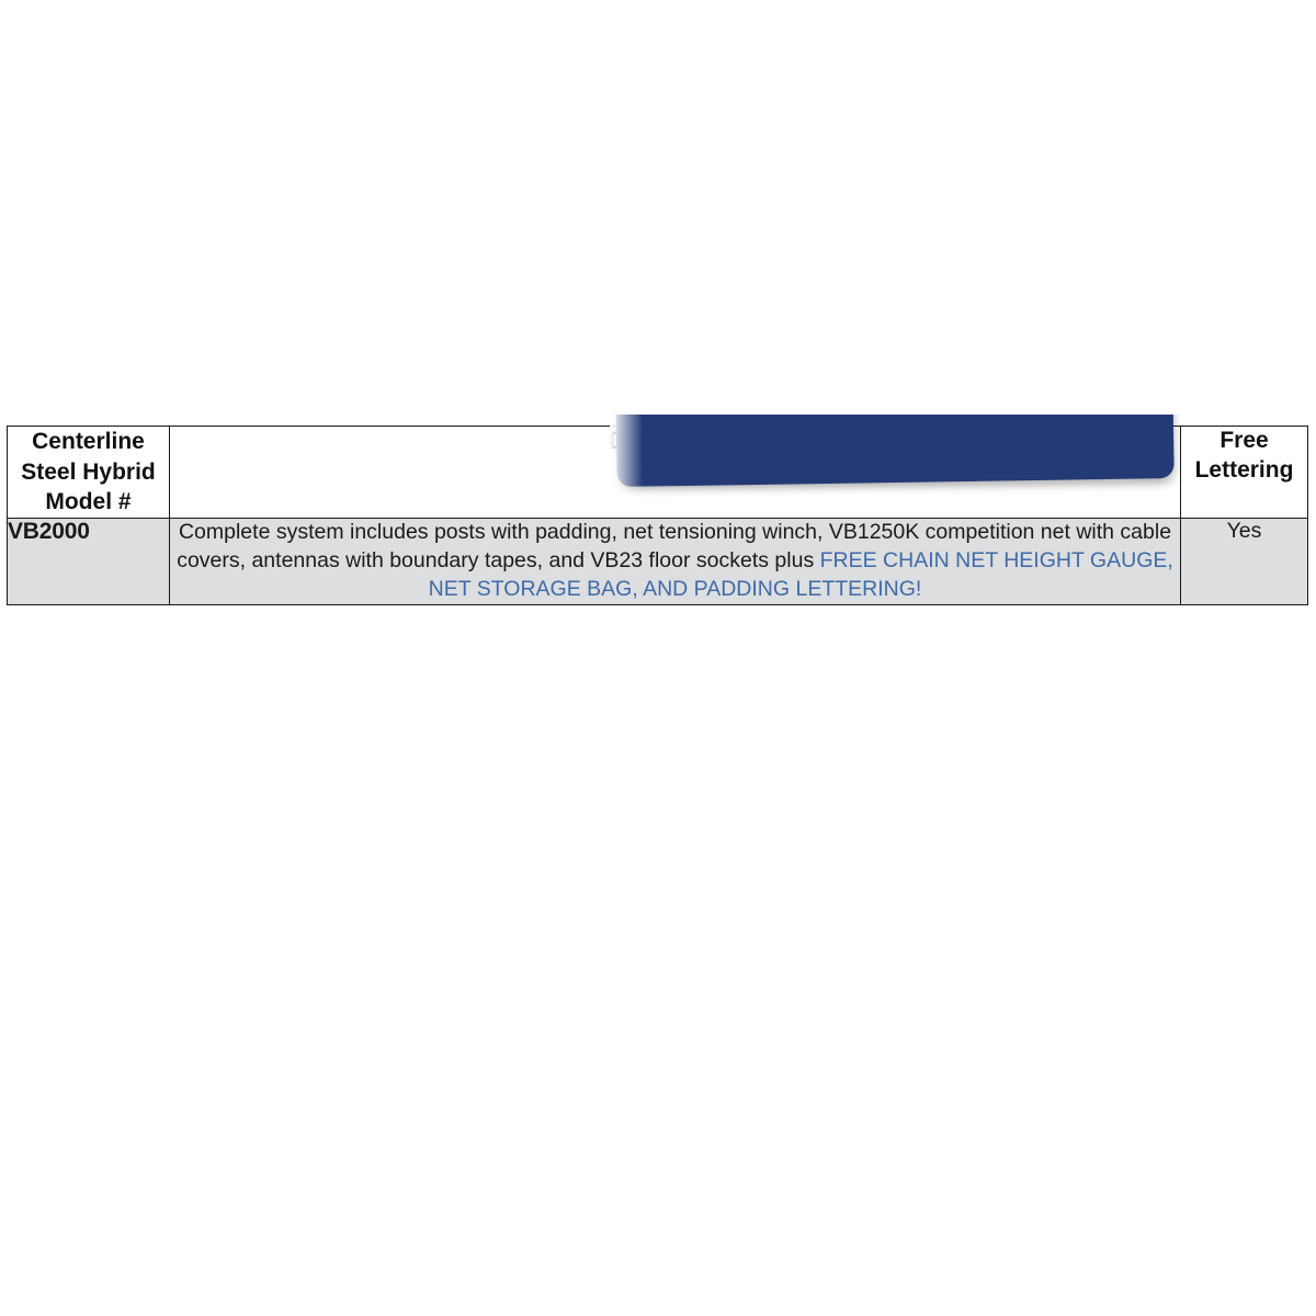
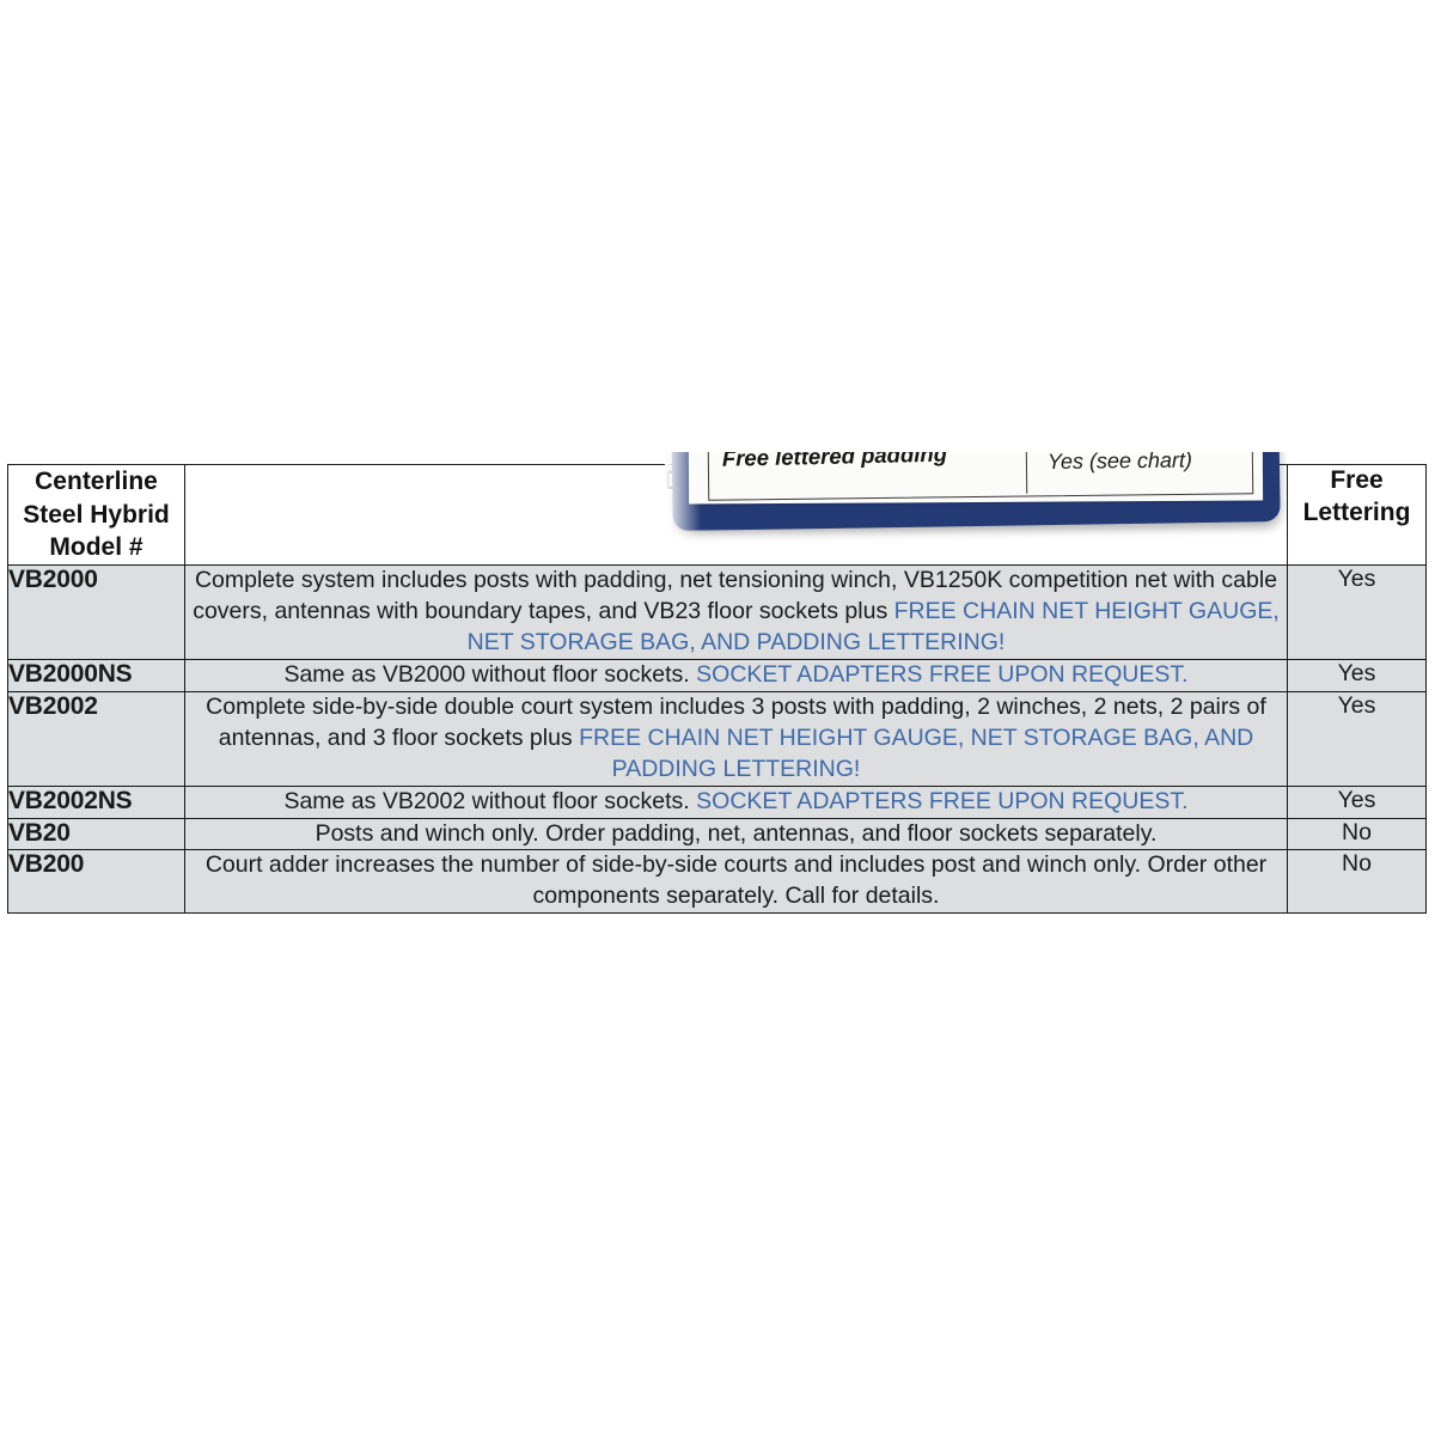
  Centerline Steel Hybrid Model #		Free Lettering
  VB2000	Complete system includes posts with padding, net tensioning winch, VB1250K competition net with cable covers, antennas with boundary tapes, and VB23 floor sockets plus FREE CHAIN NET HEIGHT GAUGE, NET STORAGE BAG, AND PADDING LETTERING!	Yes
+ VB2000NS	Same as VB2000 without floor sockets. SOCKET ADAPTERS FREE UPON REQUEST.	Yes
+ VB2002	Complete side-by-side double court system includes 3 posts with padding, 2 winches, 2 nets, 2 pairs of antennas, and 3 floor sockets plus FREE CHAIN NET HEIGHT GAUGE, NET STORAGE BAG, AND PADDING LETTERING!	Yes
+ VB2002NS	Same as VB2002 without floor sockets. SOCKET ADAPTERS FREE UPON REQUEST.	Yes
+ VB20	Posts and winch only. Order padding, net, antennas, and floor sockets separately.	No
+ VB200	Court adder increases the number of side-by-side courts and includes post and winch only. Order other components separately. Call for details.	No
+ Free lettered padding
+ Yes (see chart)
